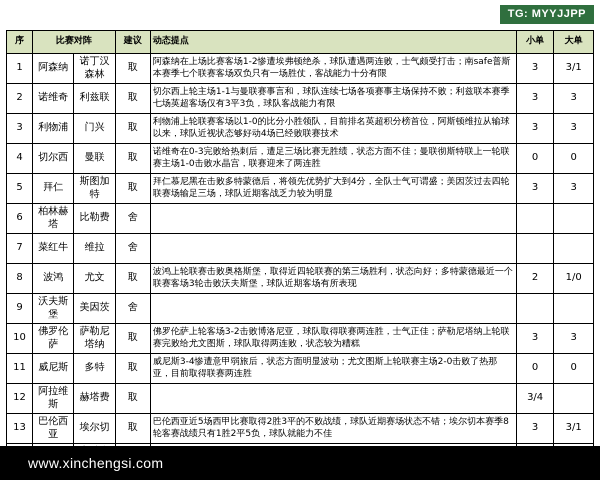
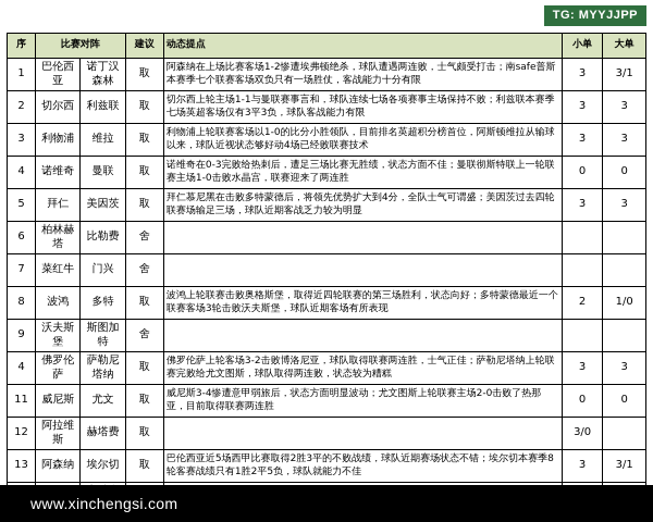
  TG: MYYJJPP
  序	比赛对阵	建议	动态提点	小单	大单
- 1	阿森纳	诺丁汉森林	取	阿森纳在上场比赛客场1-2惨遭埃弗顿绝杀，球队遭遇两连败，士气颇受打击；南safe普斯本赛季七个联赛客场双负只有一场胜仗，客战能力十分有限	3	3/1
+ 1	巴伦西亚	诺丁汉森林	取	阿森纳在上场比赛客场1-2惨遭埃弗顿绝杀，球队遭遇两连败，士气颇受打击；南safe普斯本赛季七个联赛客场双负只有一场胜仗，客战能力十分有限	3	3/1
- 2	诺维奇	利兹联	取	切尔西上轮主场1-1与曼联赛事言和，球队连续七场各项赛事主场保持不败；利兹联本赛季七场英超客场仅有3平3负，球队客战能力有限	3	3
+ 2	切尔西	利兹联	取	切尔西上轮主场1-1与曼联赛事言和，球队连续七场各项赛事主场保持不败；利兹联本赛季七场英超客场仅有3平3负，球队客战能力有限	3	3
- 3	利物浦	门兴	取	利物浦上轮联赛客场以1-0的比分小胜领队，目前排名英超积分榜首位，阿斯顿维拉从输球以来，球队近视状态够好动4场已经败联赛技术	3	3
+ 3	利物浦	维拉	取	利物浦上轮联赛客场以1-0的比分小胜领队，目前排名英超积分榜首位，阿斯顿维拉从输球以来，球队近视状态够好动4场已经败联赛技术	3	3
- 4	切尔西	曼联	取	诺维奇在0-3完败给热刺后，遭足三场比赛无胜绩，状态方面不佳；曼联彻斯特联上一轮联赛主场1-0击败水晶宫，联赛迎来了两连胜	0	0
+ 4	诺维奇	曼联	取	诺维奇在0-3完败给热刺后，遭足三场比赛无胜绩，状态方面不佳；曼联彻斯特联上一轮联赛主场1-0击败水晶宫，联赛迎来了两连胜	0	0
- 5	拜仁	斯图加特	取	拜仁慕尼黑在击败多特蒙德后，将领先优势扩大到4分，全队士气可谓盛；美因茨过去四轮联赛场输足三场，球队近期客战乏力较为明显	3	3
+ 5	拜仁	美因茨	取	拜仁慕尼黑在击败多特蒙德后，将领先优势扩大到4分，全队士气可谓盛；美因茨过去四轮联赛场输足三场，球队近期客战乏力较为明显	3	3
  6	柏林赫塔	比勒费	舍
- 7	菜红牛	维拉	舍
+ 7	菜红牛	门兴	舍
- 8	波鸿	尤文	取	波鸿上轮联赛击败奥格斯堡，取得近四轮联赛的第三场胜利，状态向好；多特蒙德最近一个联赛客场3轮击败沃夫斯堡，球队近期客场有所表现	2	1/0
+ 8	波鸿	多特	取	波鸿上轮联赛击败奥格斯堡，取得近四轮联赛的第三场胜利，状态向好；多特蒙德最近一个联赛客场3轮击败沃夫斯堡，球队近期客场有所表现	2	1/0
- 9	沃夫斯堡	美因茨	舍
+ 9	沃夫斯堡	斯图加特	舍
- 10	佛罗伦萨	萨勒尼塔纳	取	佛罗伦萨上轮客场3-2击败博洛尼亚，球队取得联赛两连胜，士气正佳；萨勒尼塔纳上轮联赛完败给尤文图斯，球队取得两连败，状态较为糟糕	3	3
+ 4	佛罗伦萨	萨勒尼塔纳	取	佛罗伦萨上轮客场3-2击败博洛尼亚，球队取得联赛两连胜，士气正佳；萨勒尼塔纳上轮联赛完败给尤文图斯，球队取得两连败，状态较为糟糕	3	3
- 11	威尼斯	多特	取	威尼斯3-4惨遭意甲弱旅后，状态方面明显波动；尤文图斯上轮联赛主场2-0击败了热那亚，目前取得联赛两连胜	0	0
+ 11	威尼斯	尤文	取	威尼斯3-4惨遭意甲弱旅后，状态方面明显波动；尤文图斯上轮联赛主场2-0击败了热那亚，目前取得联赛两连胜	0	0
- 12	阿拉维斯	赫塔费	取		3/4
+ 12	阿拉维斯	赫塔费	取		3/0
- 13	巴伦西亚	埃尔切	取	巴伦西亚近5场西甲比赛取得2胜3平的不败战绩，球队近期赛场状态不错；埃尔切本赛季8轮客赛战绩只有1胜2平5负，球队就能力不佳	3	3/1
+ 13	阿森纳	埃尔切	取	巴伦西亚近5场西甲比赛取得2胜3平的不败战绩，球队近期赛场状态不错；埃尔切本赛季8轮客赛战绩只有1胜2平5负，球队就能力不佳	3	3/1
  www.xinchengsi.com
